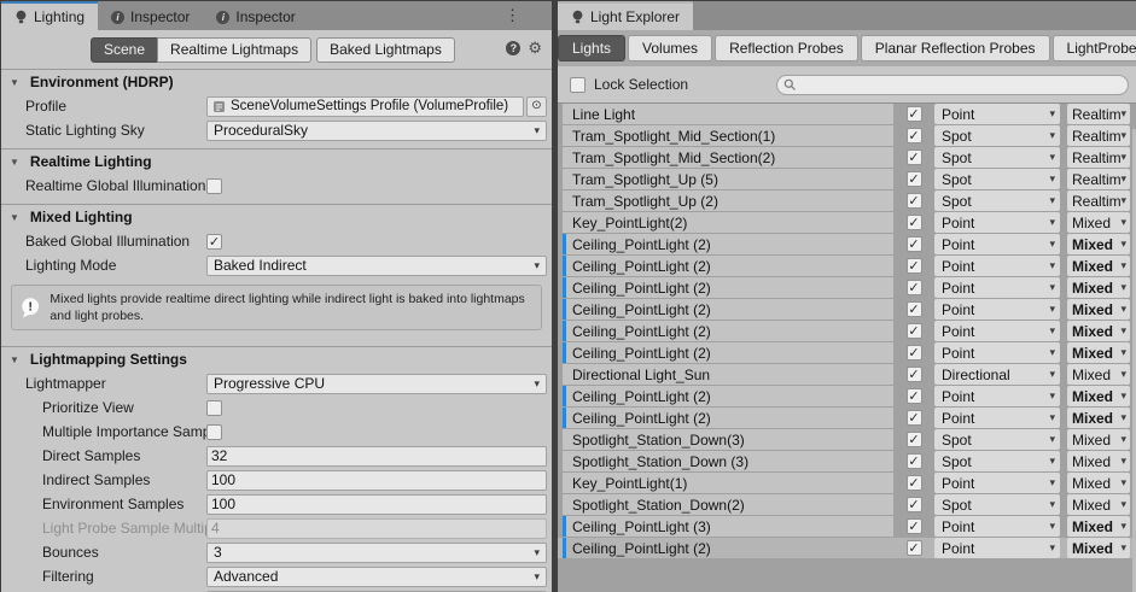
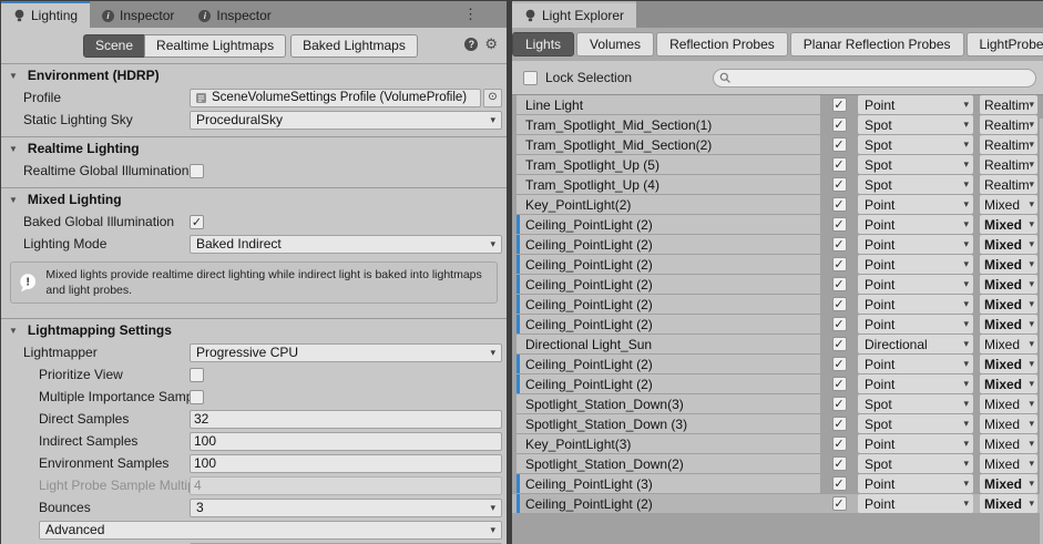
  Lighting
  i
  Inspector
  i
  Inspector
  ⋮
  Scene
  Realtime Lightmaps
  Baked Lightmaps
  ?
  ⚙
  ▼
  Environment (HDRP)
  Profile
  SceneVolumeSettings Profile (VolumeProfile)
  ⊙
  Static Lighting Sky
  ProceduralSky
  ▾
  ▼
  Realtime Lighting
  Realtime Global Illumination
  ▼
  Mixed Lighting
  Baked Global Illumination
  ✓
  Lighting Mode
  Baked Indirect
  ▾
  !
  Mixed lights provide realtime direct lighting while indirect light is baked into lightmaps and light probes.
  ▼
  Lightmapping Settings
  Lightmapper
  Progressive CPU
  ▾
  Prioritize View
  Multiple Importance Sam
  Direct Samples
  32
  Indirect Samples
  100
  Environment Samples
  100
  Light Probe Sample Multi
  4
  Bounces
  3
  ▾
- Filtering
  Advanced
  ▾
  Light Explorer
  Lights
  Volumes
  Reflection Probes
  Planar Reflection Probes
  LightProbe
  Lock Selection
  Line Light
  ✓
  Point
  ▾
  Realtim
  ▾
  Tram_Spotlight_Mid_Section(1)
  ✓
  Spot
  ▾
  Realtim
  ▾
  Tram_Spotlight_Mid_Section(2)
  ✓
  Spot
  ▾
  Realtim
  ▾
  Tram_Spotlight_Up (5)
  ✓
  Spot
  ▾
  Realtim
  ▾
- Tram_Spotlight_Up (2)
+ Tram_Spotlight_Up (4)
  ✓
  Spot
  ▾
  Realtim
  ▾
  Key_PointLight(2)
  ✓
  Point
  ▾
  Mixed
  ▾
  Ceiling_PointLight (2)
  ✓
  Point
  ▾
  Mixed
  ▾
  Ceiling_PointLight (2)
  ✓
  Point
  ▾
  Mixed
  ▾
  Ceiling_PointLight (2)
  ✓
  Point
  ▾
  Mixed
  ▾
  Ceiling_PointLight (2)
  ✓
  Point
  ▾
  Mixed
  ▾
  Ceiling_PointLight (2)
  ✓
  Point
  ▾
  Mixed
  ▾
  Ceiling_PointLight (2)
  ✓
  Point
  ▾
  Mixed
  ▾
  Directional Light_Sun
  ✓
  Directional
  ▾
  Mixed
  ▾
  Ceiling_PointLight (2)
  ✓
  Point
  ▾
  Mixed
  ▾
  Ceiling_PointLight (2)
  ✓
  Point
  ▾
  Mixed
  ▾
  Spotlight_Station_Down(3)
  ✓
  Spot
  ▾
  Mixed
  ▾
  Spotlight_Station_Down (3)
  ✓
  Spot
  ▾
  Mixed
  ▾
- Key_PointLight(1)
+ Key_PointLight(3)
  ✓
  Point
  ▾
  Mixed
  ▾
  Spotlight_Station_Down(2)
  ✓
  Spot
  ▾
  Mixed
  ▾
  Ceiling_PointLight (3)
  ✓
  Point
  ▾
  Mixed
  ▾
  Ceiling_PointLight (2)
  ✓
  Point
  ▾
  Mixed
  ▾
